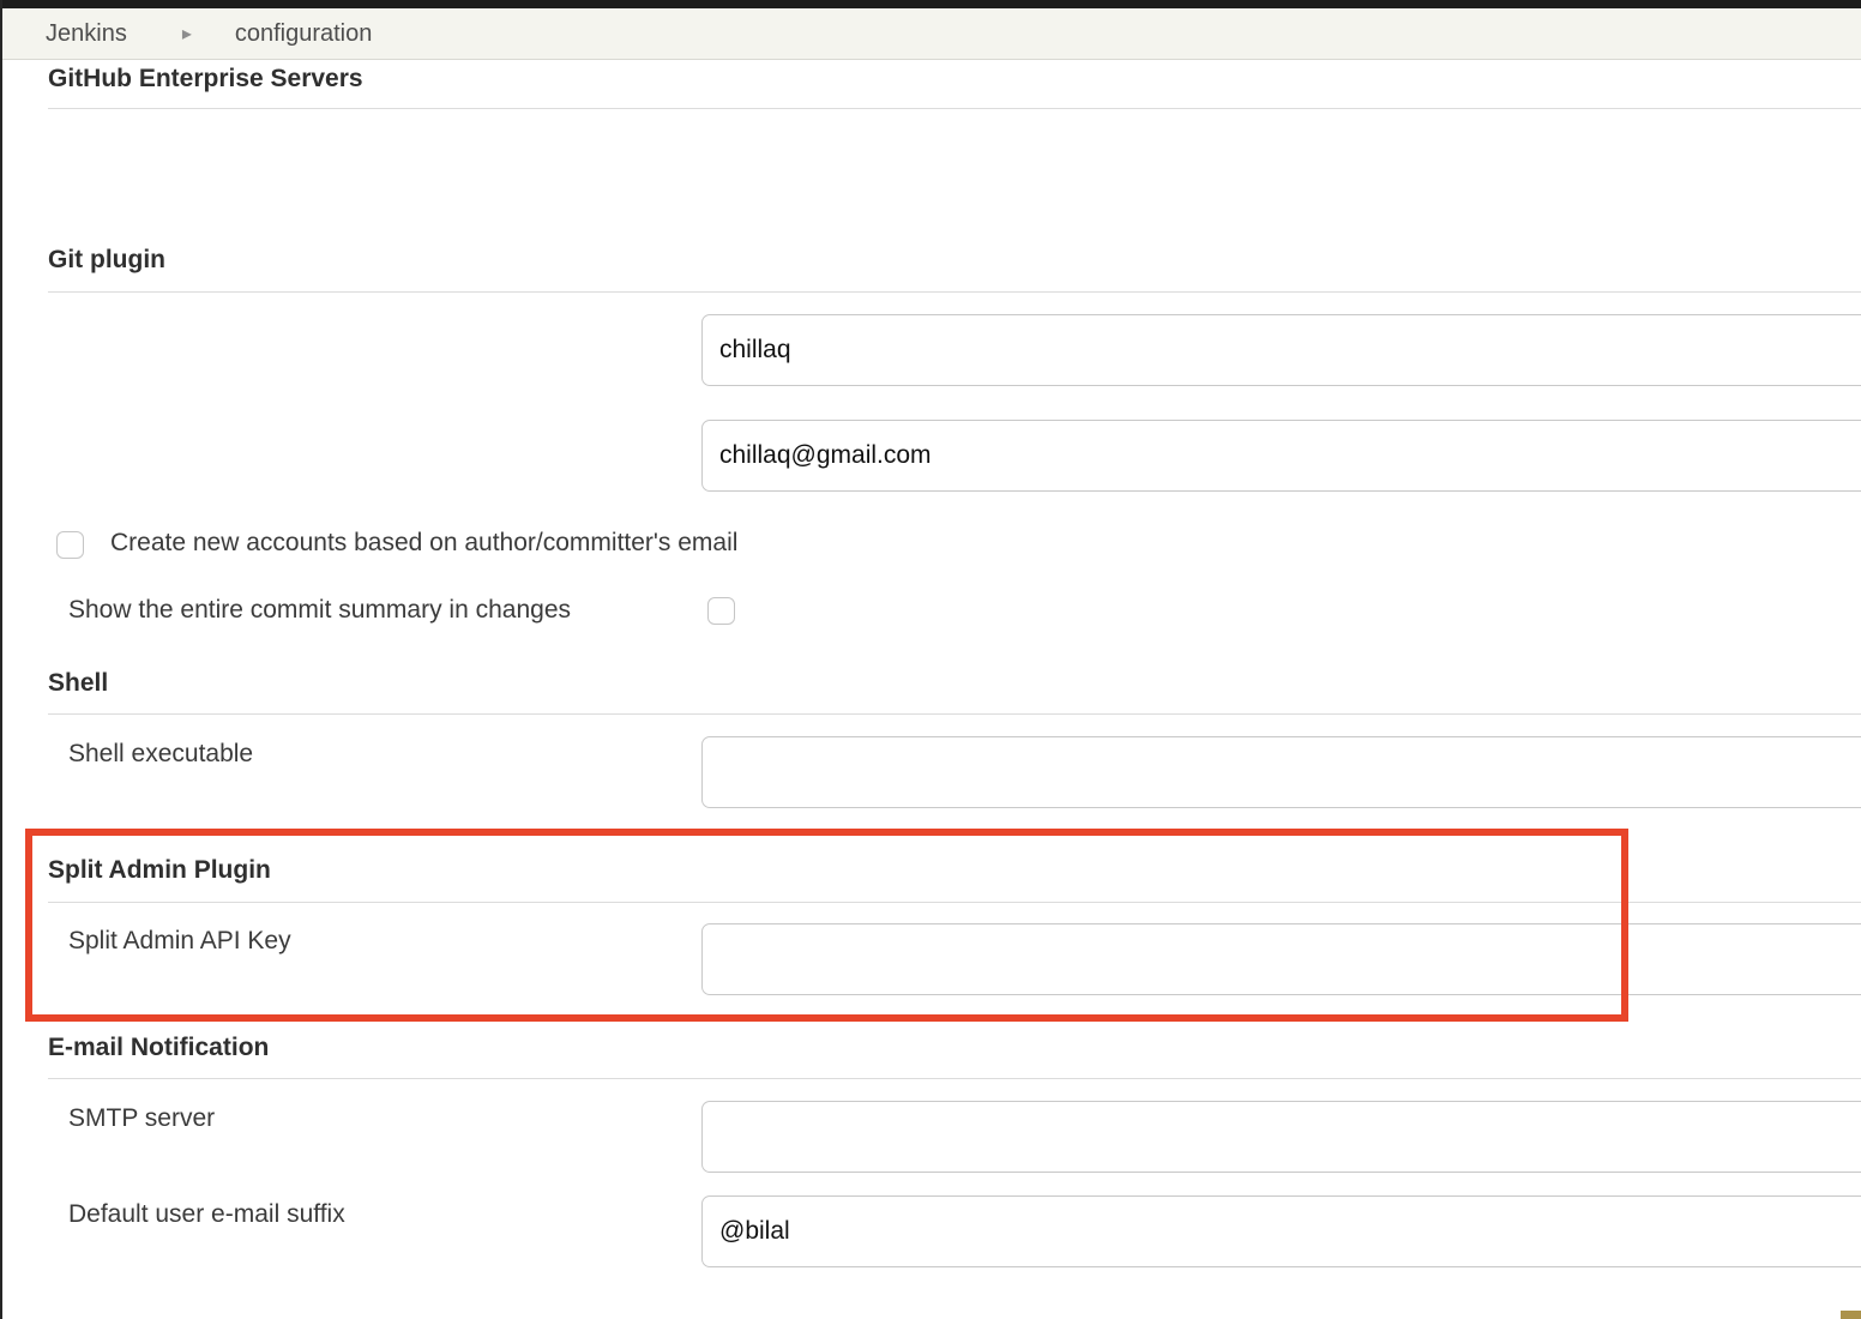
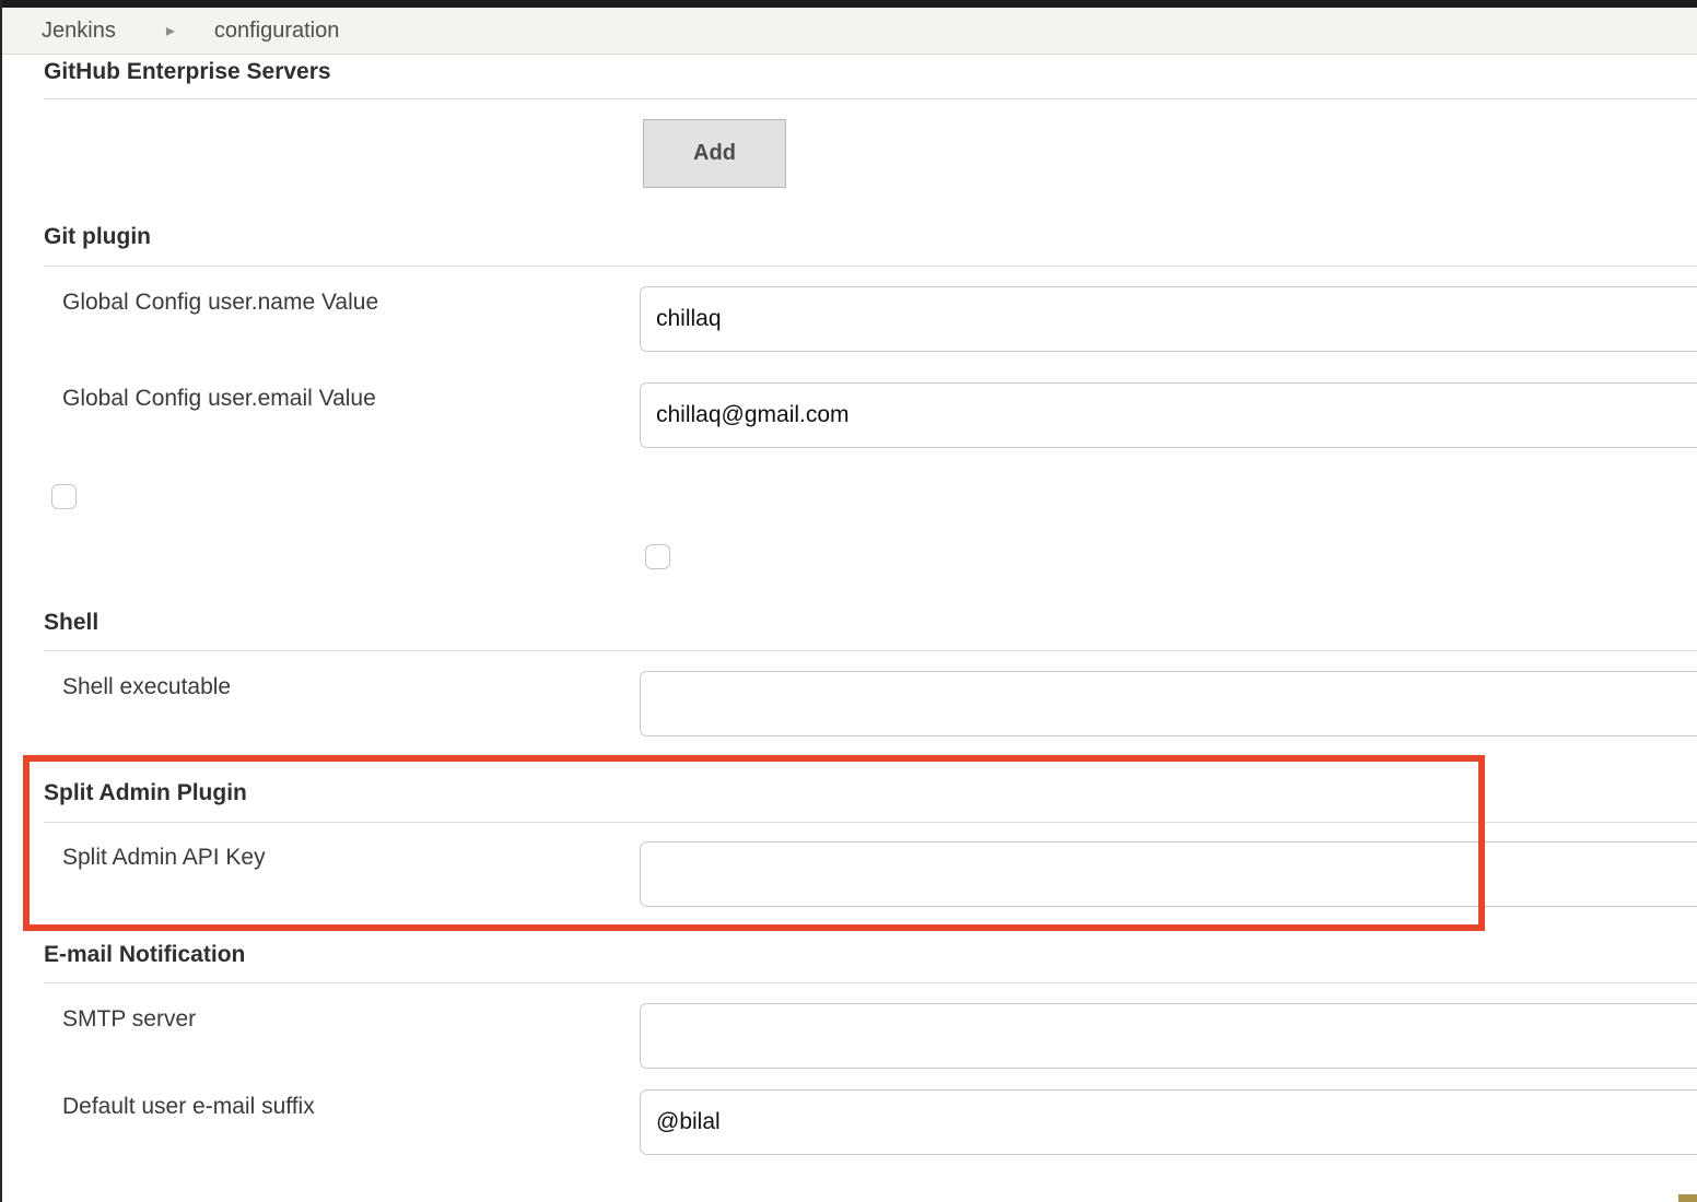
  Jenkins
  ▸
  configuration
  GitHub Enterprise Servers
+ Add
  Git plugin
+ Global Config user.name Value
  chillaq
+ Global Config user.email Value
  chillaq@gmail.com
- Create new accounts based on author/committer's email
- Show the entire commit summary in changes
  Shell
  Shell executable
  Split Admin Plugin
  Split Admin API Key
  E-mail Notification
  SMTP server
  Default user e-mail suffix
  @bilal
